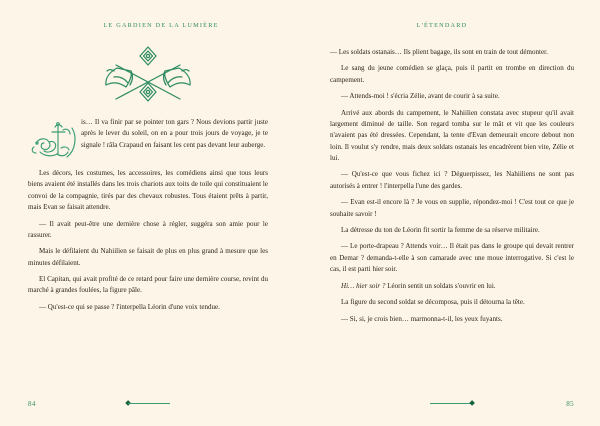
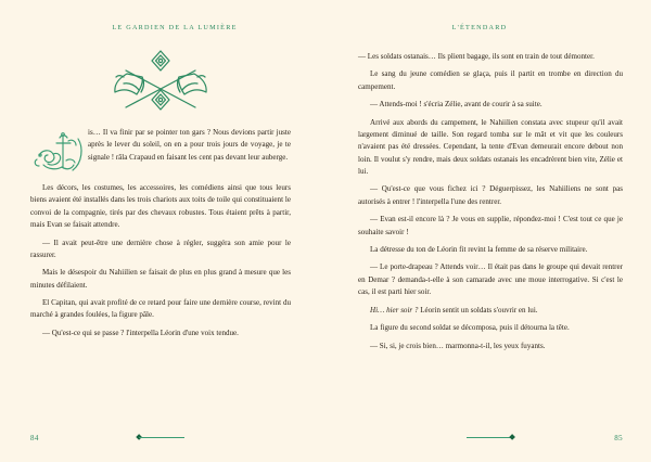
  is… Il va finir par se pointer ton gars ? Nous devions partir juste après le lever du soleil, on en a pour trois jours de voyage, je te signale ! râla Crapaud en faisant les cent pas devant leur auberge.
  Les décors, les costumes, les accessoires, les comédiens ainsi que tous leurs biens avaient été installés dans les trois chariots aux toits de toile qui constituaient le convoi de la compagnie, tirés par des chevaux robustes. Tous étaient prêts à partir, mais Evan se faisait attendre.
  — Il avait peut-être une dernière chose à régler, suggéra son amie pour le rassurer.
- Mais le défilaient du Nahiilien se faisait de plus en plus grand à mesure que les minutes défilaient.
+ Mais le désespoir du Nahiilien se faisait de plus en plus grand à mesure que les minutes défilaient.
  El Capitan, qui avait profité de ce retard pour faire une dernière course, revint du marché à grandes foulées, la figure pâle.
  — Qu'est-ce qui se passe ? l'interpella Léorin d'une voix tendue.
  84
  — Les soldats ostanais… Ils plient bagage, ils sont en train de tout démonter.
  Le sang du jeune comédien se glaça, puis il partit en trombe en direction du campement.
  — Attends-moi ! s'écria Zélie, avant de courir à sa suite.
  Arrivé aux abords du campement, le Nahiilien constata avec stupeur qu'il avait largement diminué de taille. Son regard tomba sur le mât et vit que les couleurs n'avaient pas été dressées. Cependant, la tente d'Evan demeurait encore debout non loin. Il voulut s'y rendre, mais deux soldats ostanais les encadrèrent bien vite, Zélie et lui.
- — Qu'est-ce que vous fichez ici ? Déguerpissez, les Nahiiliens ne sont pas autorisés à entrer ! l'interpella l'une des gardes.
+ — Qu'est-ce que vous fichez ici ? Déguerpissez, les Nahiiliens ne sont pas autorisés à entrer ! l'interpella l'une des rentrer.
  — Evan est-il encore là ? Je vous en supplie, répondez-moi ! C'est tout ce que je souhaite savoir !
- La détresse du ton de Léorin fit sortir la femme de sa réserve militaire.
+ La détresse du ton de Léorin fit revint la femme de sa réserve militaire.
  — Le porte-drapeau ? Attends voir… Il était pas dans le groupe qui devait rentrer en Demar ? demanda-t-elle à son camarade avec une moue interrogative. Si c'est le cas, il est parti hier soir.
  Hi… hier soir ? Léorin sentit un soldats s'ouvrir en lui.
  La figure du second soldat se décomposa, puis il détourna la tête.
  — Si, si, je crois bien… marmonna-t-il, les yeux fuyants.
  85
